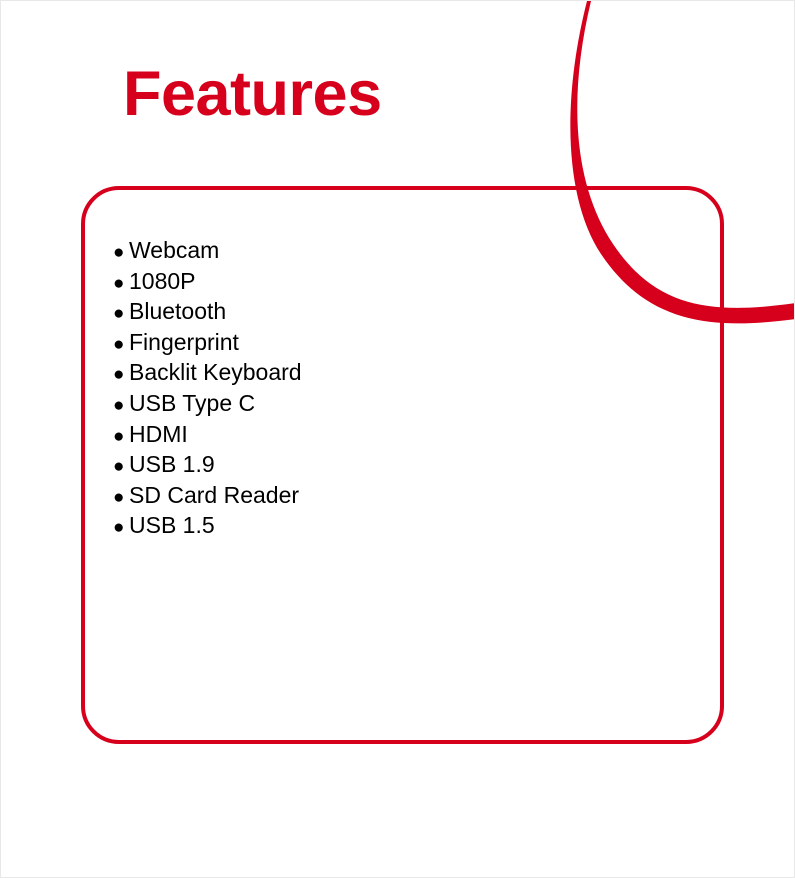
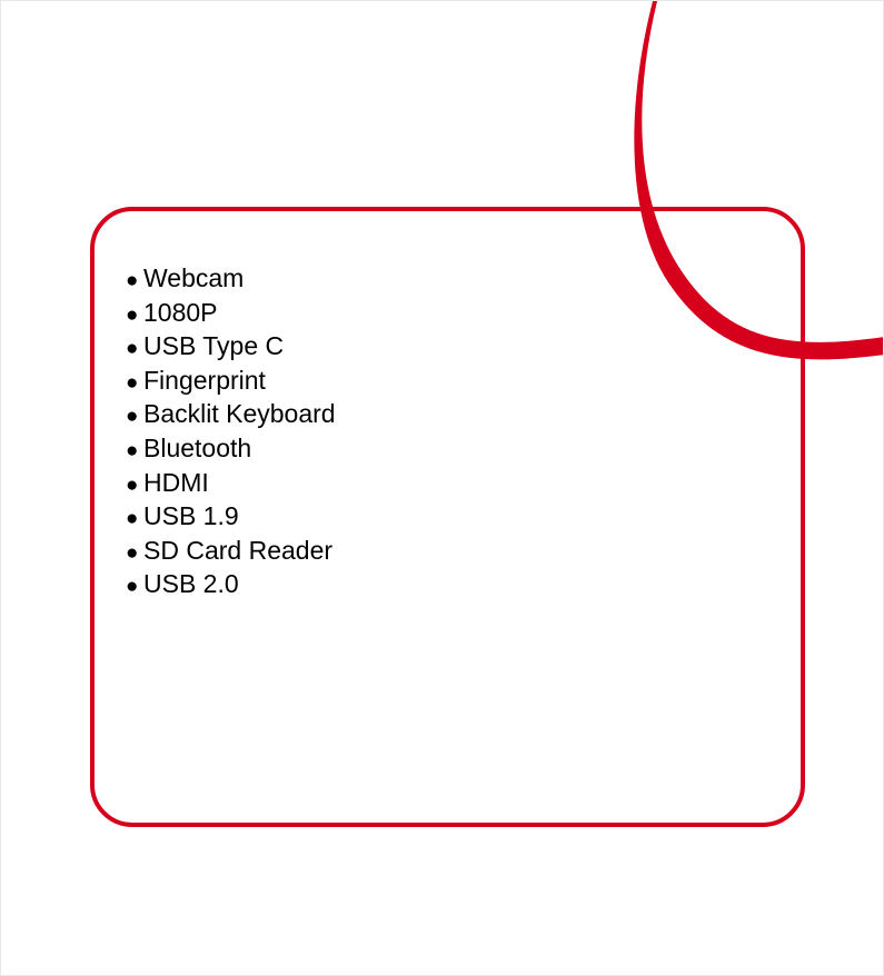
- Features
  ●
  Webcam
  ●
  1080P
  ●
- Bluetooth
+ USB Type C
  ●
  Fingerprint
  ●
  Backlit Keyboard
  ●
- USB Type C
+ Bluetooth
  ●
  HDMI
  ●
  USB 1.9
  ●
  SD Card Reader
  ●
- USB 1.5
+ USB 2.0
